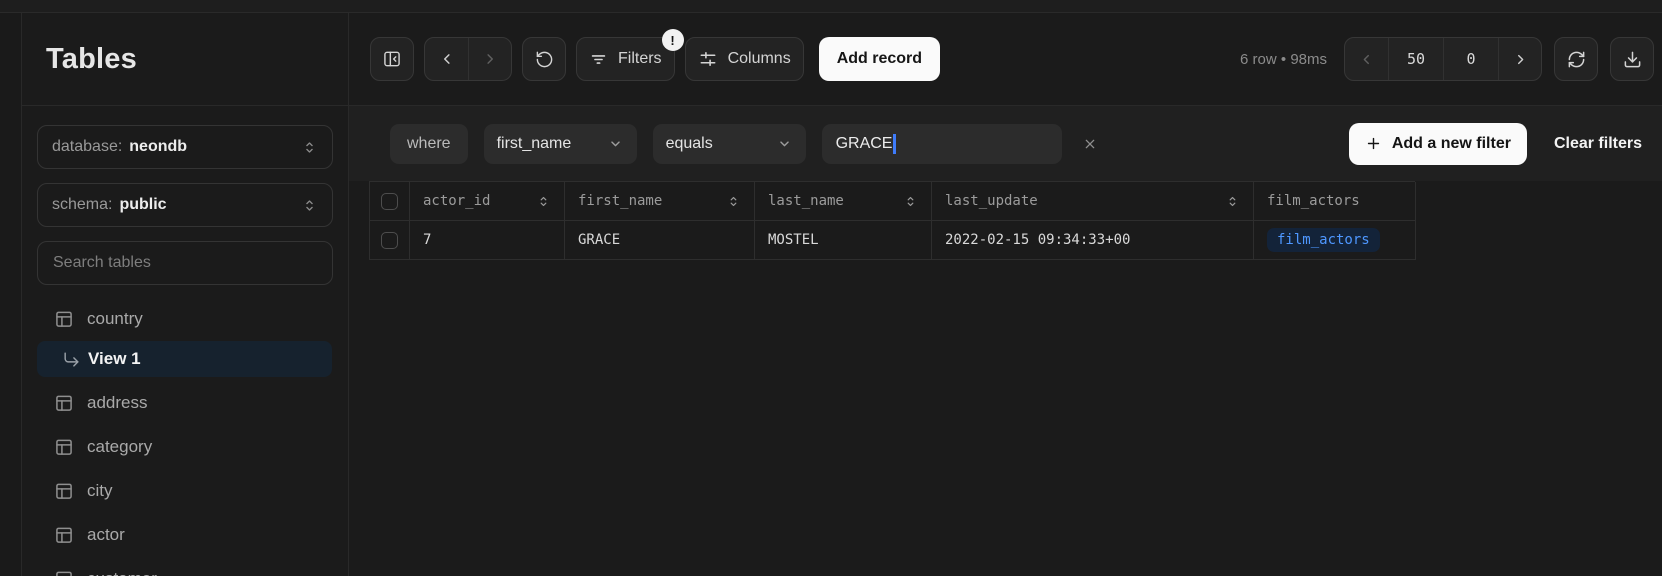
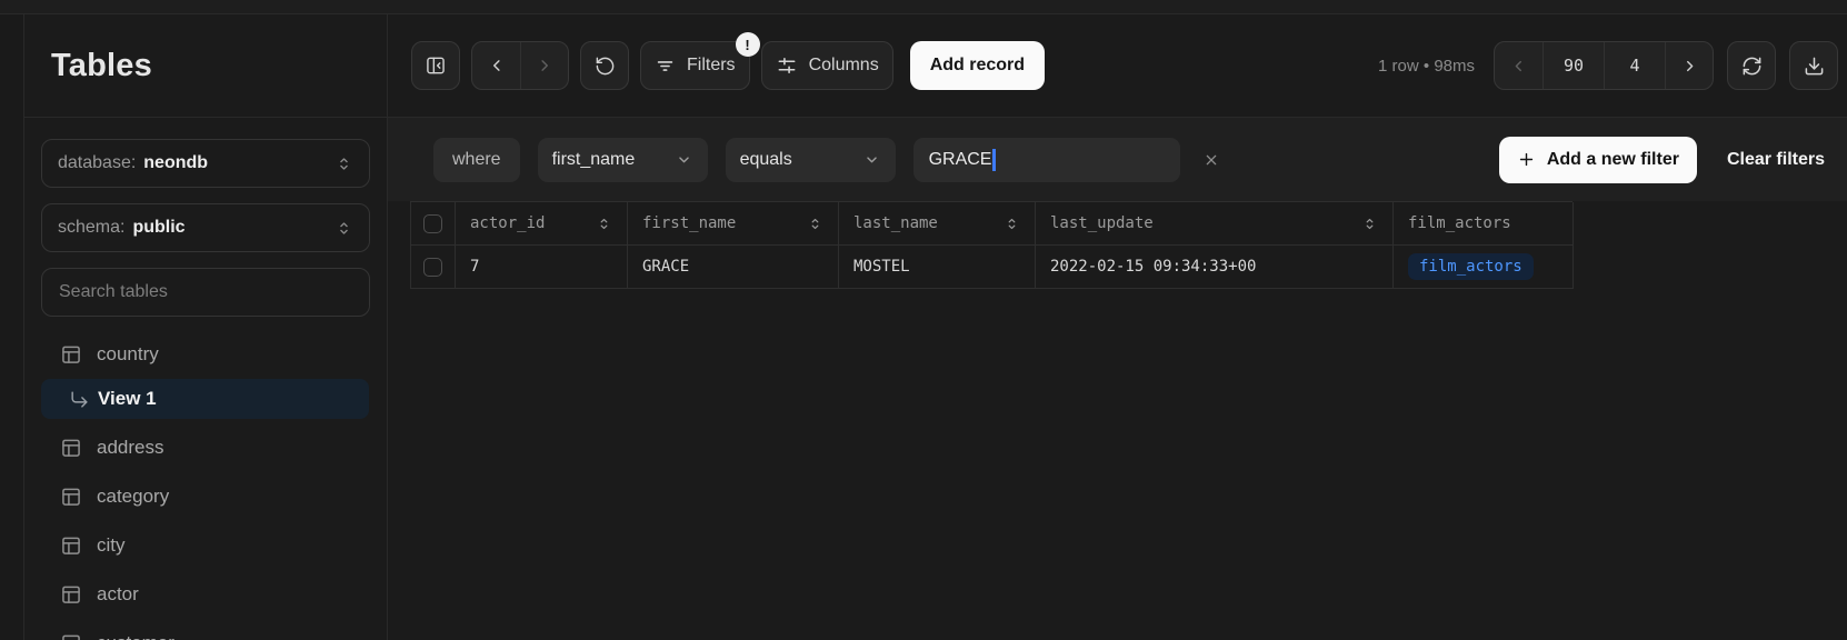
  Tables
  database:
  neondb
  schema:
  public
  Search tables
  country
  View 1
  address
  category
  city
  actor
  Filters
  !
  Columns
  Add record
- 6 row • 98ms
+ 1 row • 98ms
- 50
+ 90
- 0
+ 4
  where
  first_name
  equals
  GRACE
  Add a new filter
  Clear filters
  actor_id
  first_name
  last_name
  last_update
  film_actors
  7
  GRACE
  MOSTEL
  2022-02-15 09:34:33+00
  film_actors
